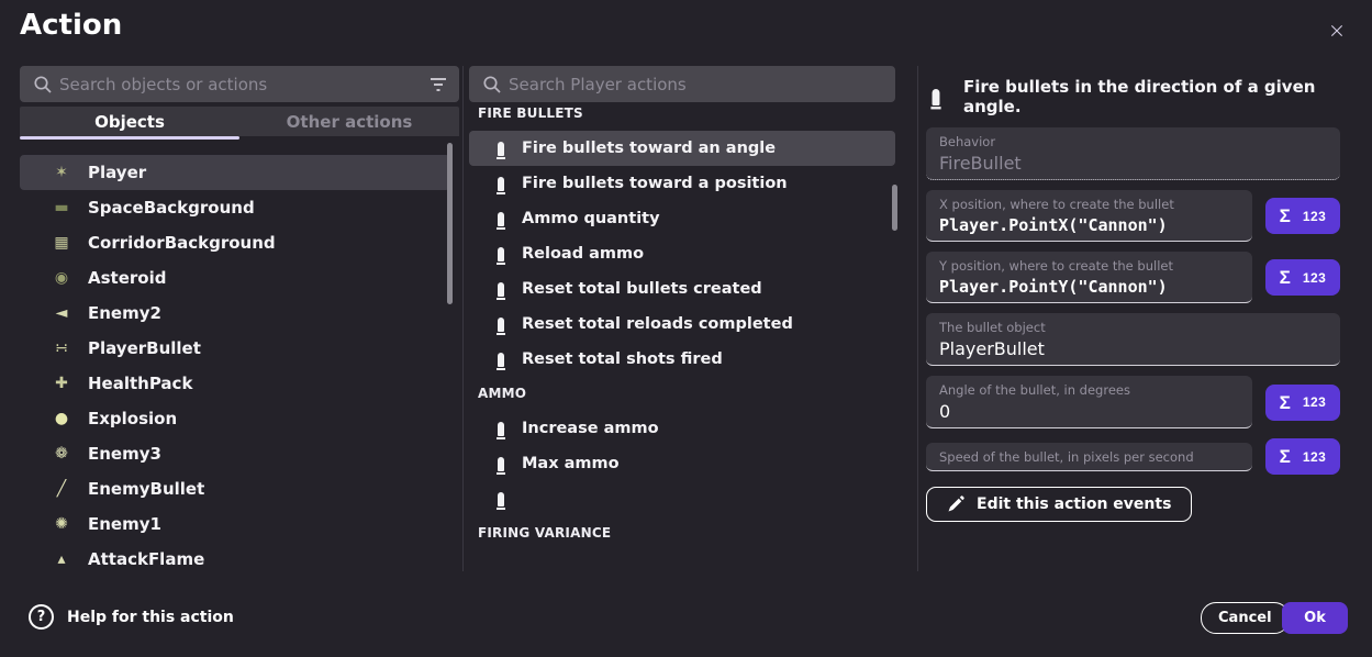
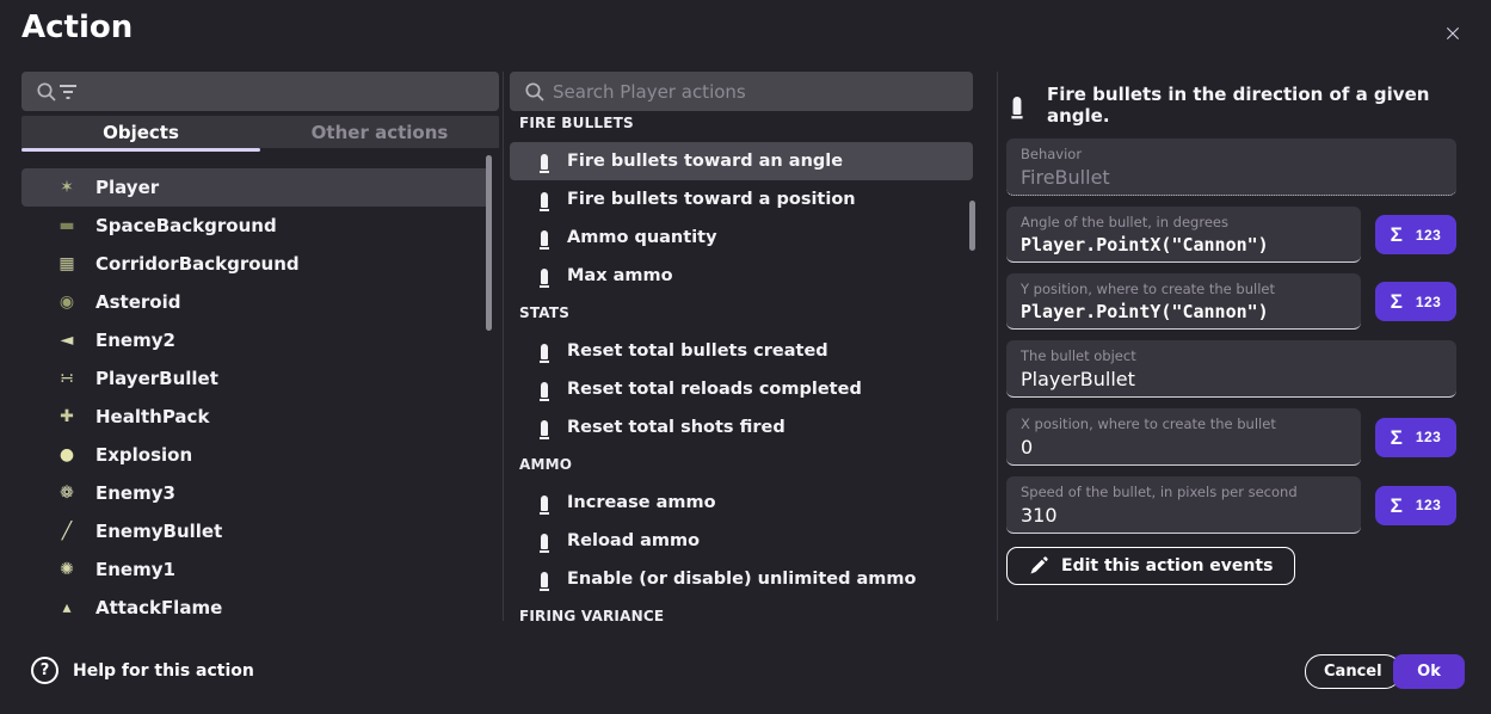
  Action
- Search objects or actions
  Objects
  Other actions
  ✶
  Player
  ▬
  SpaceBackground
  ▦
  CorridorBackground
  ◉
  Asteroid
  ◄
  Enemy2
  ∺
  PlayerBullet
  ✚
  HealthPack
  ●
  Explosion
  ❁
  Enemy3
  ╱
  EnemyBullet
  ✺
  Enemy1
  ▴
  AttackFlame
  Search Player actions
  FIRE BULLETS
  Fire bullets toward an angle
  Fire bullets toward a position
  Ammo quantity
- Reload ammo
+ Max ammo
+ STATS
  Reset total bullets created
  Reset total reloads completed
  Reset total shots fired
  AMMO
  Increase ammo
- Max ammo
+ Reload ammo
+ Enable (or disable) unlimited ammo
  FIRING VARIANCE
  Fire bullets in the direction of a given angle.
  Behavior
  FireBullet
- X position, where to create the bullet
+ Angle of the bullet, in degrees
  Player.PointX("Cannon")
  Σ
  123
  Y position, where to create the bullet
  Player.PointY("Cannon")
  Σ
  123
  The bullet object
  PlayerBullet
- Angle of the bullet, in degrees
+ X position, where to create the bullet
  0
  Σ
  123
  Speed of the bullet, in pixels per second
+ 310
  Σ
  123
  Edit this action events
  ?
  Help for this action
  Cancel
  Ok
